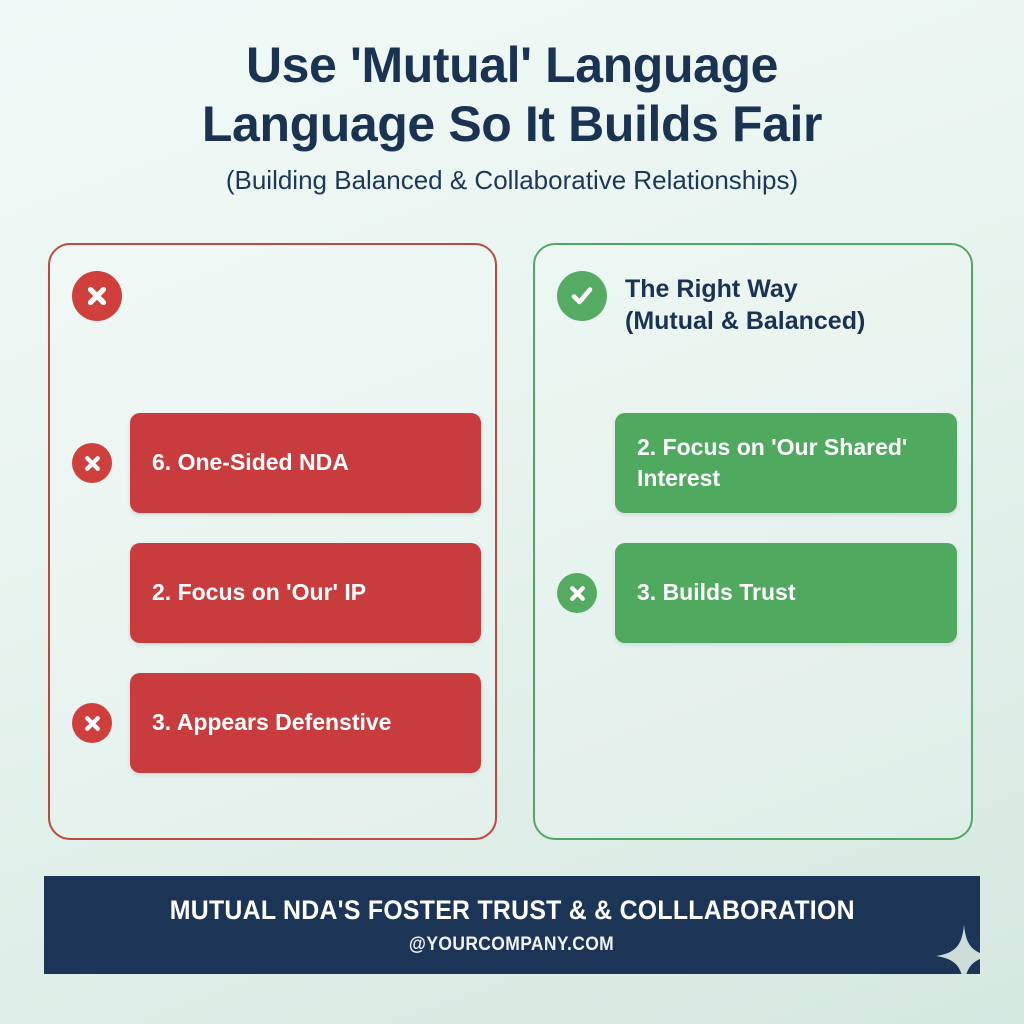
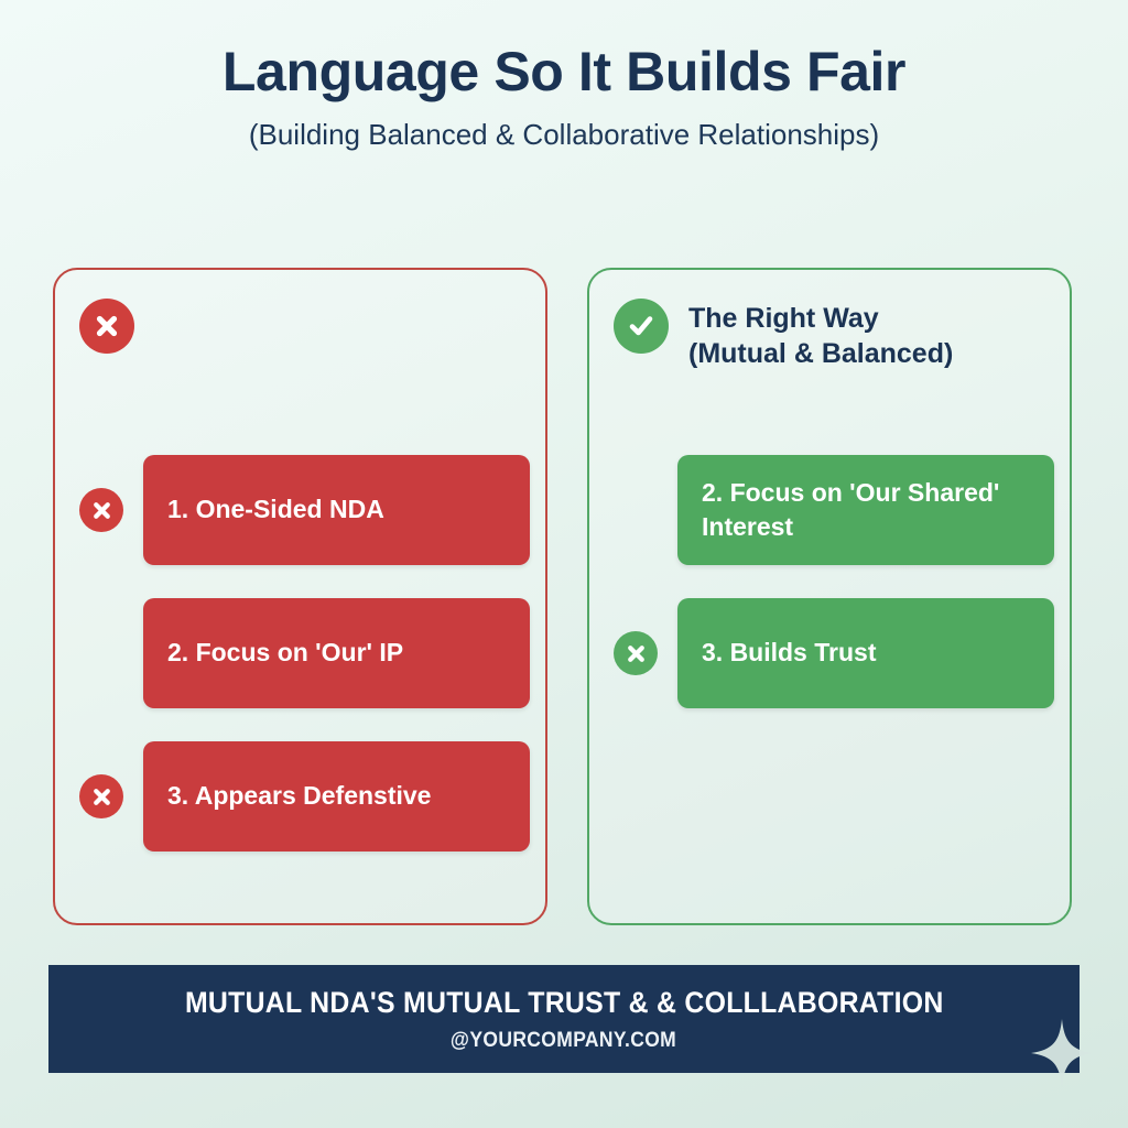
- Use 'Mutual' Language
  Language So It Builds Fair
  (Building Balanced & Collaborative Relationships)
- 6. One-Sided NDA
+ 1. One-Sided NDA
  2. Focus on 'Our' IP
  3. Appears Defenstive
  The Right Way (Mutual & Balanced)
  2. Focus on 'Our Shared' Interest
  3. Builds Trust
- MUTUAL NDA'S FOSTER TRUST & & COLLLABORATION
+ MUTUAL NDA'S MUTUAL TRUST & & COLLLABORATION
  @YOURCOMPANY.COM
